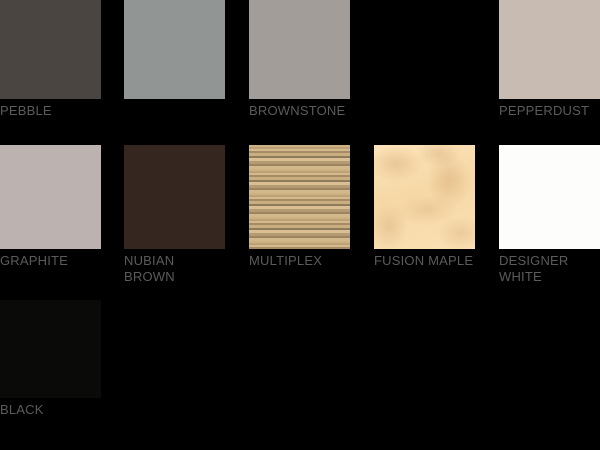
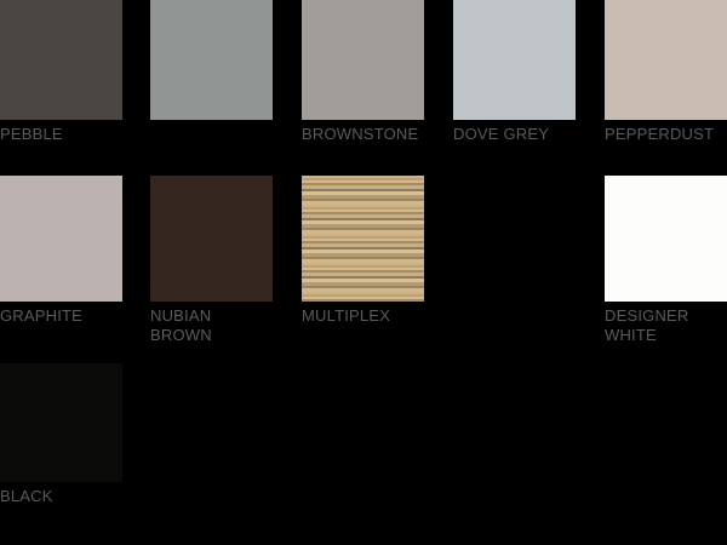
  PEBBLE
  BROWNSTONE
+ DOVE GREY
  PEPPERDUST
  GRAPHITE
  NUBIAN
  BROWN
  MULTIPLEX
- FUSION MAPLE
  DESIGNER
  WHITE
  BLACK
